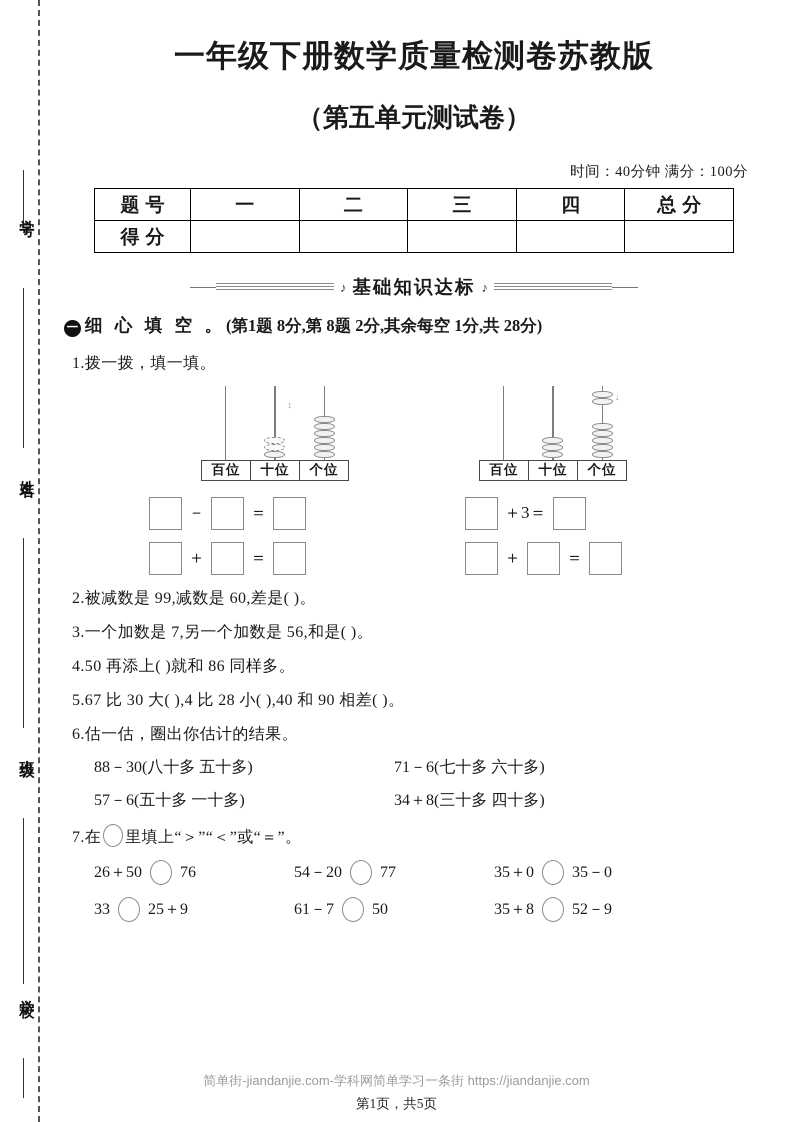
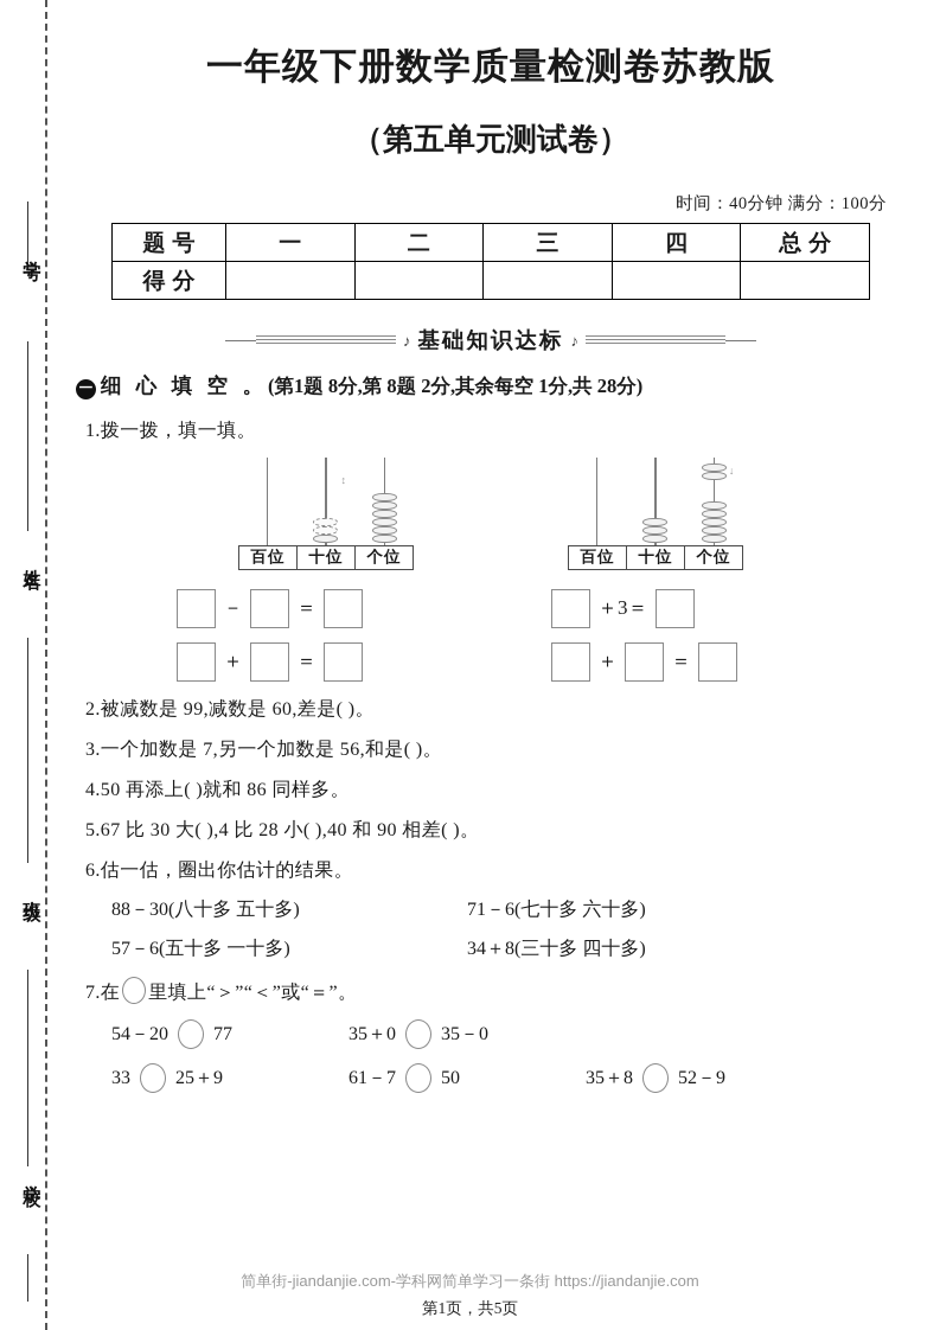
  一年级下册数学质量检测卷苏教版
  （第五单元测试卷）
  时间：40分钟 满分：100分
  题号	一	二	三	四	总分
  得分
  ♪
  基础知识达标
  ♪
  一
  细 心 填 空 。
  (第1题 8分,第 8题 2分,其余每空 1分,共 28分)
  1.拨一拨，填一填。
  ↕
  百位
  十位
  个位
  ↓
  百位
  十位
  个位
  －
  ＝
  ＋3＝
  ＋
  ＝
  ＋
  ＝
  2.被减数是 99,减数是 60,差是( )。
  3.一个加数是 7,另一个加数是 56,和是( )。
  4.50 再添上( )就和 86 同样多。
  5.67 比 30 大( ),4 比 28 小( ),40 和 90 相差( )。
  6.估一估，圈出你估计的结果。
  88－30(八十多 五十多)
  71－6(七十多 六十多)
  57－6(五十多 一十多)
  34＋8(三十多 四十多)
  7.在 里填上“＞”“＜”或“＝”。
- 26＋50
- 76
  54－20
  77
  35＋0
  35－0
  33
  25＋9
  61－7
  50
  35＋8
  52－9
  简单街-jiandanjie.com-学科网简单学习一条街 https://jiandanjie.com
  第1页，共5页
